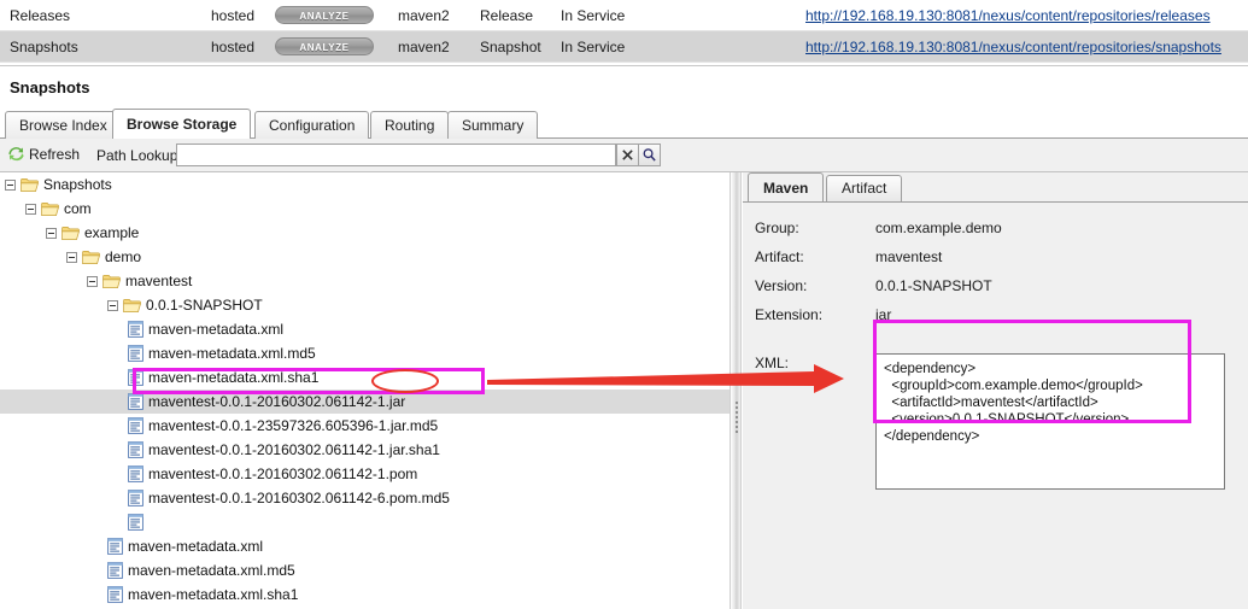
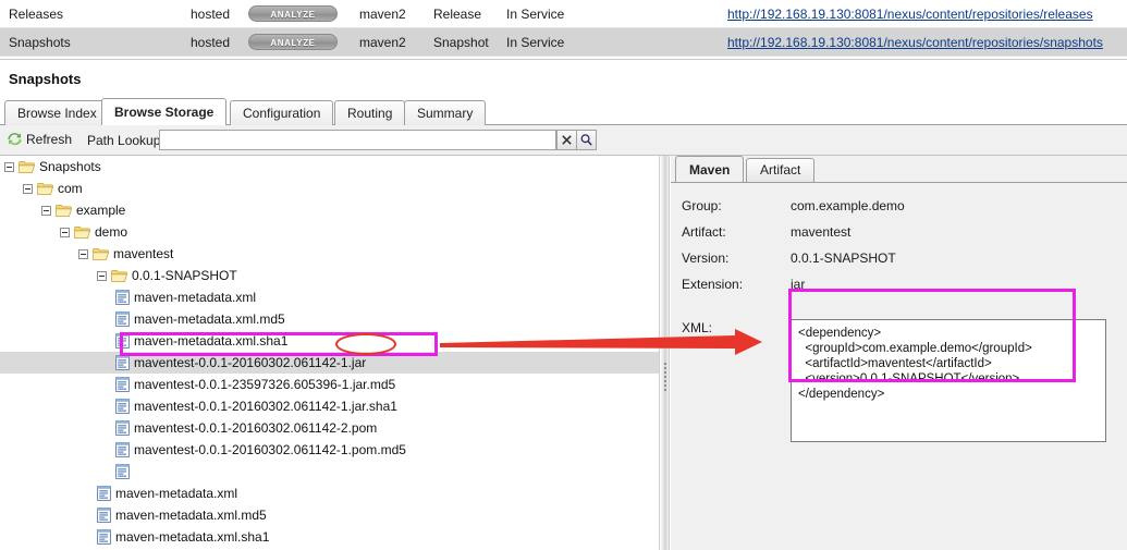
  Releases
  hosted
  ANALYZE
  maven2
  Release
  In Service
  http://192.168.19.130:8081/nexus/content/repositories/releases
  Snapshots
  hosted
  ANALYZE
  maven2
  Snapshot
  In Service
  http://192.168.19.130:8081/nexus/content/repositories/snapshots
  Snapshots
  Browse Index
  Browse Storage
  Configuration
  Routing
  Summary
  Refresh
  Path Lookup
  Snapshots
  com
  example
  demo
  maventest
  0.0.1-SNAPSHOT
  maven-metadata.xml
  maven-metadata.xml.md5
  maven-metadata.xml.sha1
  maventest-0.0.1-20160302.061142-1.jar
  maventest-0.0.1-23597326.605396-1.jar.md5
  maventest-0.0.1-20160302.061142-1.jar.sha1
- maventest-0.0.1-20160302.061142-1.pom
+ maventest-0.0.1-20160302.061142-2.pom
- maventest-0.0.1-20160302.061142-6.pom.md5
+ maventest-0.0.1-20160302.061142-1.pom.md5
  maven-metadata.xml
  maven-metadata.xml.md5
  maven-metadata.xml.sha1
  Maven
  Artifact
  Group:
  com.example.demo
  Artifact:
  maventest
  Version:
  0.0.1-SNAPSHOT
  Extension:
  jar
  XML:
  <dependency>
  <groupId>com.example.demo</groupId>
  <artifactId>maventest</artifactId>
  <version>0.0.1-SNAPSHOT</version>
  </dependency>
